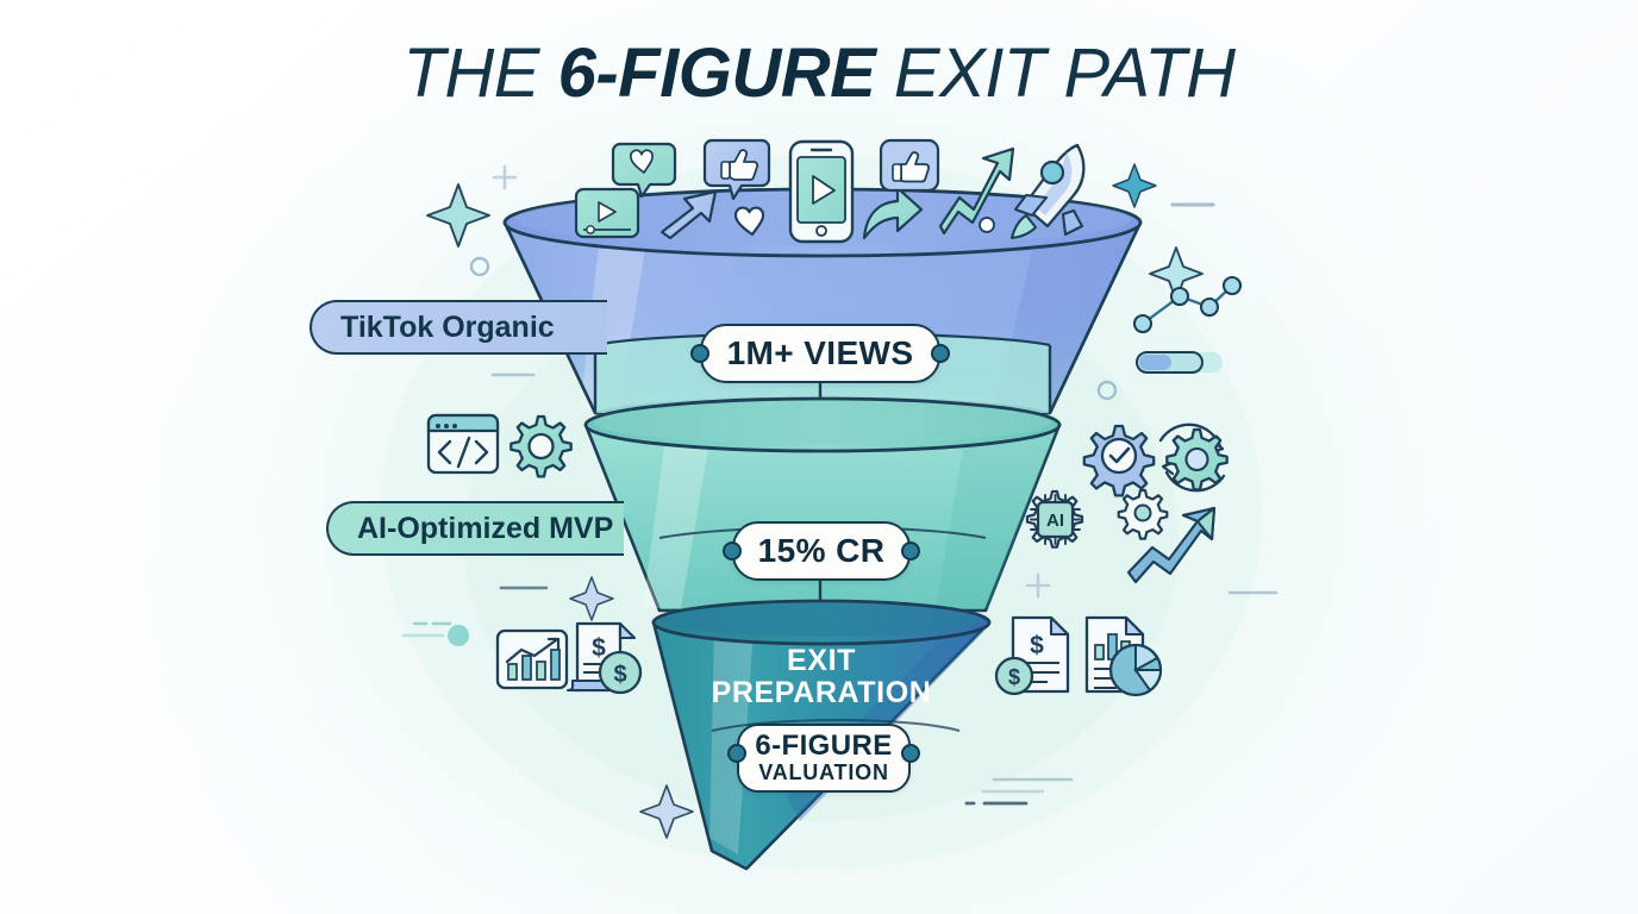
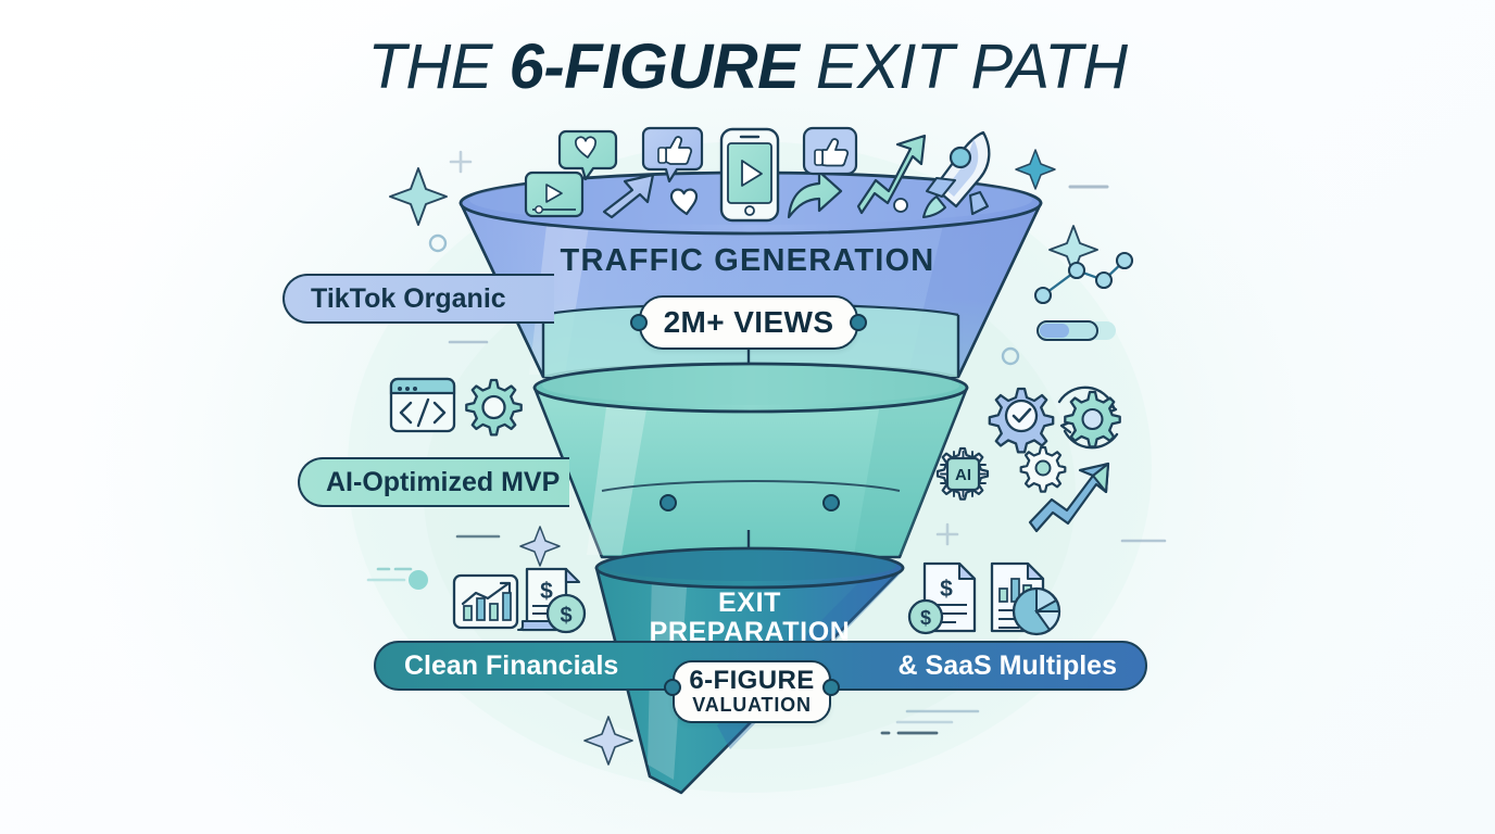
  THE 6-FIGURE EXIT PATH
  AI
  $
  $
  $
  $
  TikTok Organic
  AI-Optimized MVP
+ Clean Financials
+ & SaaS Multiples
+ TRAFFIC GENERATION
  EXIT
  PREPARATION
- 1M+ VIEWS
+ 2M+ VIEWS
- 15% CR
  6-FIGURE
  VALUATION
